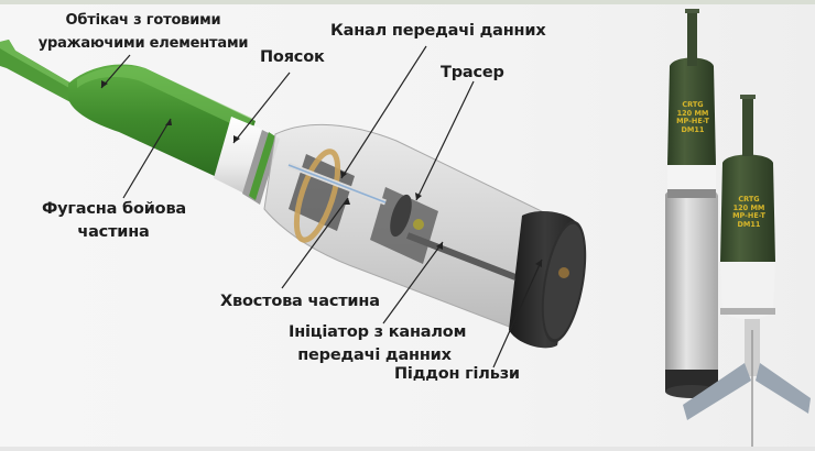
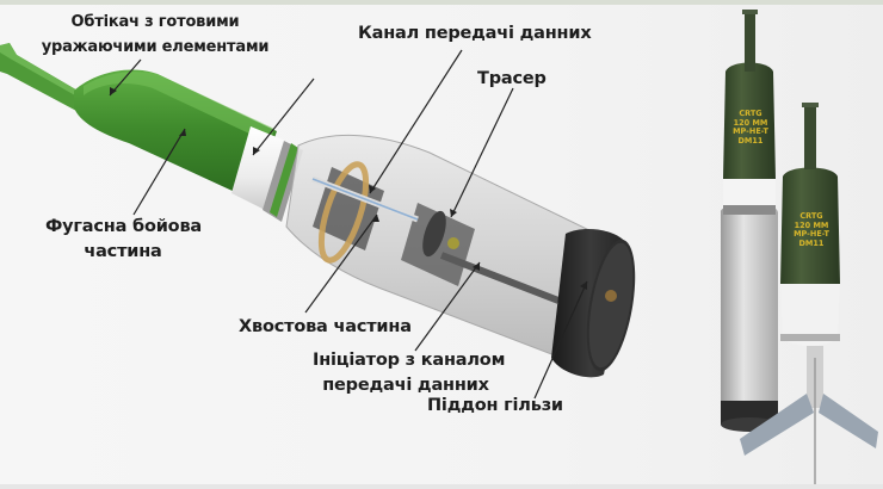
  CRTG
  120 MM
  MP-HE-T
  DM11
  CRTG
  120 MM
  MP-HE-T
  DM11
  Обтікач з готовими
  уражаючими елементами
- Поясок
  Канал передачі данних
  Трасер
  Фугасна бойова
  частина
  Хвостова частина
  Ініціатор з каналом
  передачі данних
  Піддон гільзи
